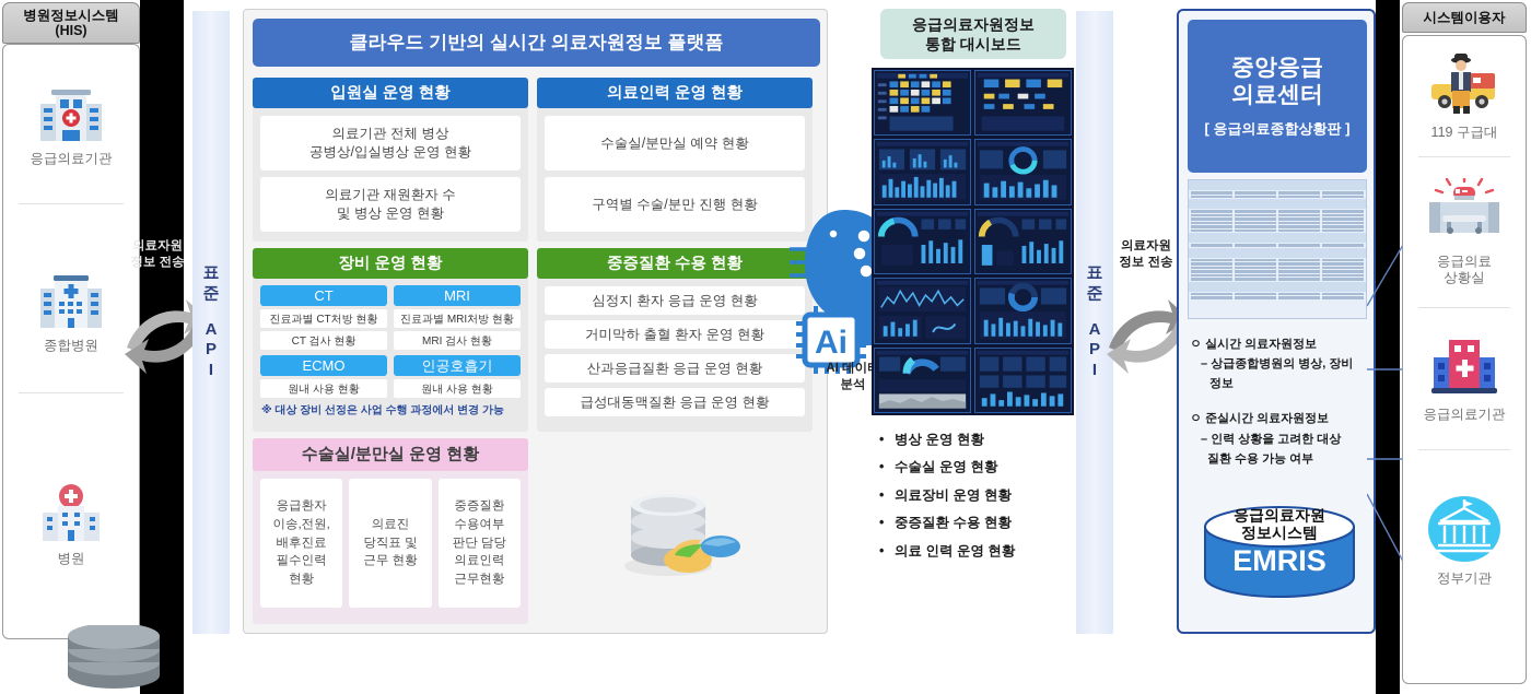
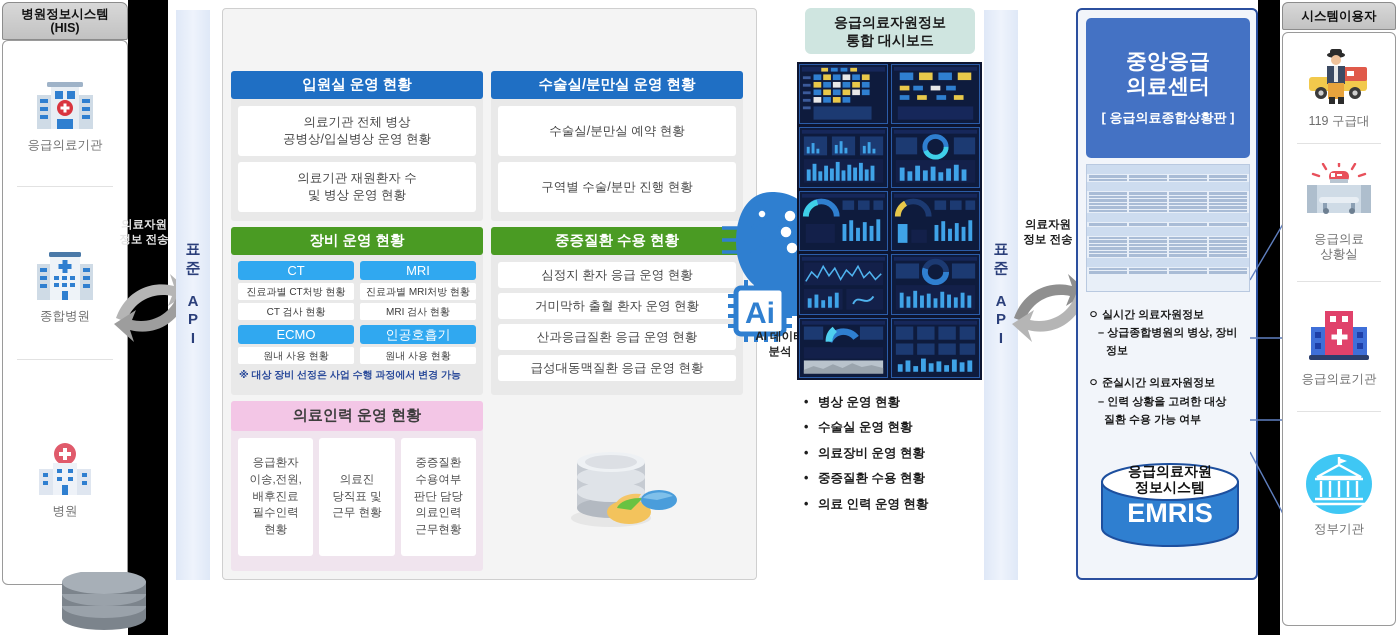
  병원정보시스템
  (HIS)
  응급의료기관
  종합병원
  병원
  의료자원
  정보 전송
  표
  준
  A
  P
  I
- 클라우드 기반의 실시간 의료자원정보 플랫폼
  입원실 운영 현황
  의료기관 전체 병상
  공병상/입실병상 운영 현황
  의료기관 재원환자 수
  및 병상 운영 현황
- 의료인력 운영 현황
+ 수술실/분만실 운영 현황
  수술실/분만실 예약 현황
  구역별 수술/분만 진행 현황
  장비 운영 현황
  CT
  진료과별 CT처방 현황
  CT 검사 현황
  MRI
  진료과별 MRI처방 현황
  MRI 검사 현황
  ECMO
  원내 사용 현황
  인공호흡기
  원내 사용 현황
  ※ 대상 장비 선정은 사업 수행 과정에서 변경 가능
  중증질환 수용 현황
  심정지 환자 응급 운영 현황
  거미막하 출혈 환자 운영 현황
  산과응급질환 응급 운영 현황
  급성대동맥질환 응급 운영 현황
- 수술실/분만실 운영 현황
+ 의료인력 운영 현황
  응급환자
  이송,전원,
  배후진료
  필수인력
  현황
  의료진
  당직표 및
  근무 현황
  중증질환
  수용여부
  판단 담당
  의료인력
  근무현황
  Ai
  AI 데이
  분석
  응급의료자원정보
  통합 대시보드
  병상 운영 현황
  수술실 운영 현황
  의료장비 운영 현황
  중증질환 수용 현황
  의료 인력 운영 현황
  표
  준
  A
  P
  I
  의료자원
  정보 전송
  중앙응급
  의료센터
  [ 응급의료종합상황판 ]
  ㅇ 실시간 의료자원정보
  – 상급종합병원의 병상, 장비
  정보
  ㅇ 준실시간 의료자원정보
  – 인력 상황을 고려한 대상
  질환 수용 가능 여부
  응급의료자원
  정보시스템
  EMRIS
  시스템이용자
  119 구급대
  응급의료
  상황실
  응급의료기관
  정부기관
